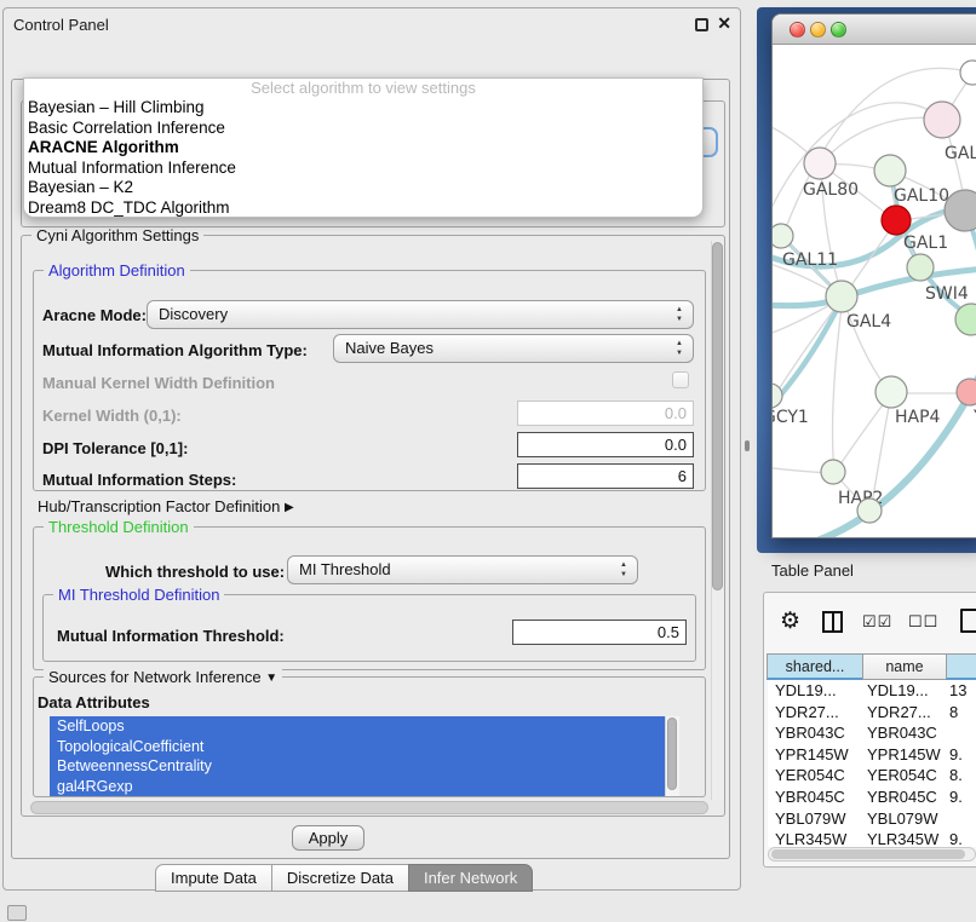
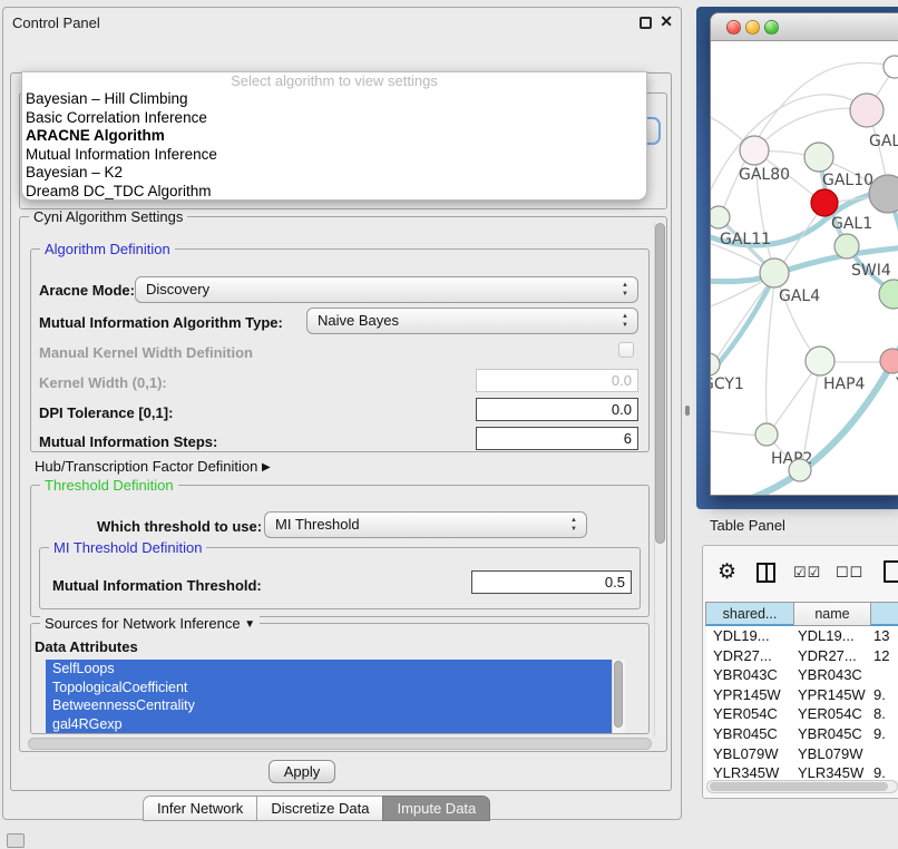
  Control Panel
  ✕
  Select algorithm to view settings
  Bayesian – Hill Climbing
  Basic Correlation Inference
  ARACNE Algorithm
  Mutual Information Inference
  Bayesian – K2
  Dream8 DC_TDC Algorithm
  Cyni Algorithm Settings
  Algorithm Definition
  Aracne Mode:
  Discovery
  Mutual Information Algorithm Type:
  Naive Bayes
  Manual Kernel Width Definition
  Kernel Width (0,1):
  0.0
  DPI Tolerance [0,1]:
  0.0
  Mutual Information Steps:
  6
  Hub/Transcription Factor Definition ▶
  Threshold Definition
  Which threshold to use:
  MI Threshold
  MI Threshold Definition
  Mutual Information Threshold:
  0.5
  Sources for Network Inference ▼
  Data Attributes
  SelfLoops
  TopologicalCoefficient
  BetweennessCentrality
  gal4RGexp
  Apply
- Impute Data
+ Infer Network
  Discretize Data
- Infer Network
+ Impute Data
  GAL
  GAL80
  GAL10
  GAL1
  GAL11
  GAL4
  SWI4
  CY1
  HAP4
  HA2
  Table Panel
  ⚙
  ☑☑
  ☐☐
  shared...
  name
  YDL19... YDL19... 13
- YDR27... YDR27... 8
+ YDR27... YDR27... 12
  YBR043C YBR043C
  YPR145W YPR145W 9.
  YER054C YER054C 8.
  YBR045C YBR045C 9.
  YBL079W YBL079W
  YLR345W YLR345W 9.
